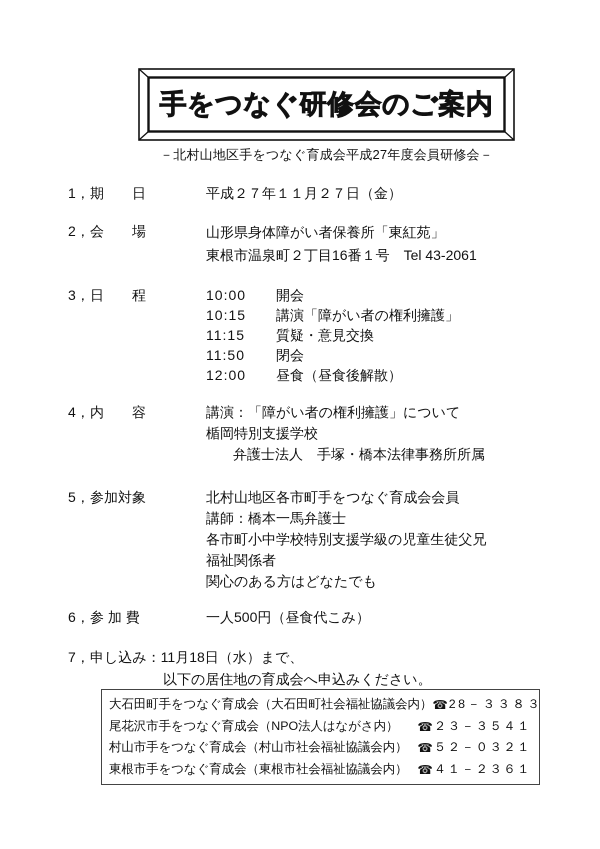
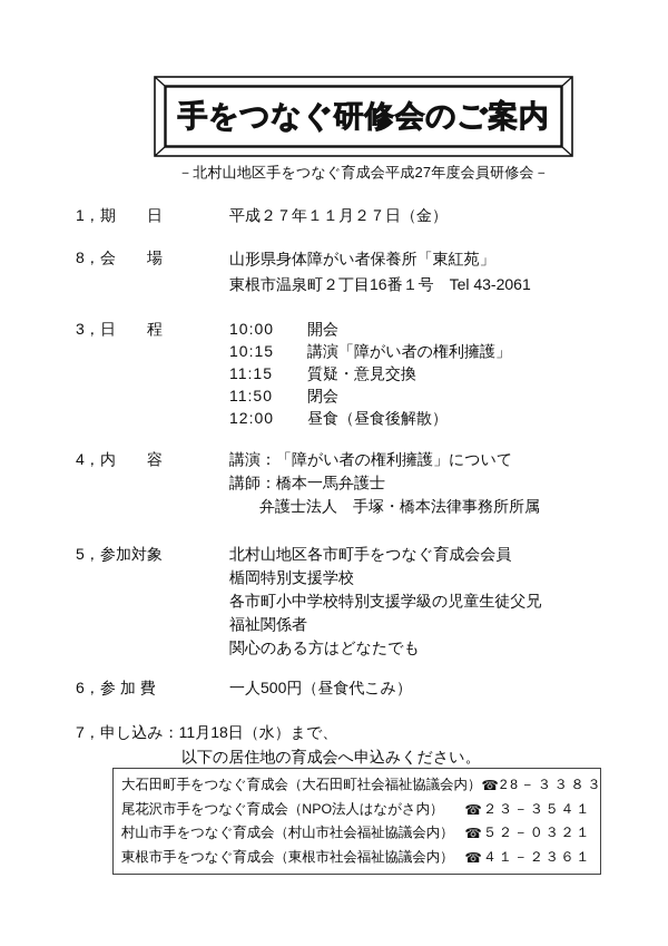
  手をつなぐ研修会のご案内
  －北村山地区手をつなぐ育成会平成27年度会員研修会－
  1，
  期 日
  平成２７年１１月２７日（金）
- 2，
+ 8，
  会 場
  山形県身体障がい者保養所「東紅苑」
  東根市温泉町２丁目16番１号 Tel 43-2061
  3，
  日 程
  10:00
  開会
  10:15
  講演「障がい者の権利擁護」
  11:15
  質疑・意見交換
  11:50
  閉会
  12:00
  昼食（昼食後解散）
  4，
  内 容
  講演：「障がい者の権利擁護」について
- 楯岡特別支援学校
+ 講師：橋本一馬弁護士
  弁護士法人 手塚・橋本法律事務所所属
  5，
  参加対象
  北村山地区各市町手をつなぐ育成会会員
- 講師：橋本一馬弁護士
+ 楯岡特別支援学校
  各市町小中学校特別支援学級の児童生徒父兄
  福祉関係者
  関心のある方はどなたでも
  6，
  参 加 費
  一人500円（昼食代こみ）
  7，申し込み：11月18日（水）まで、
  以下の居住地の育成会へ申込みください。
  大石田町手をつなぐ育成会（大石田町社会福祉協議会内）
  ☎
  28－３３８３
  尾花沢市手をつなぐ育成会（NPO法人はながさ内）
  ☎
  ２３－３５４１
  村山市手をつなぐ育成会（村山市社会福祉協議会内）
  ☎
  ５２－０３２１
  東根市手をつなぐ育成会（東根市社会福祉協議会内）
  ☎
  ４１－２３６１
